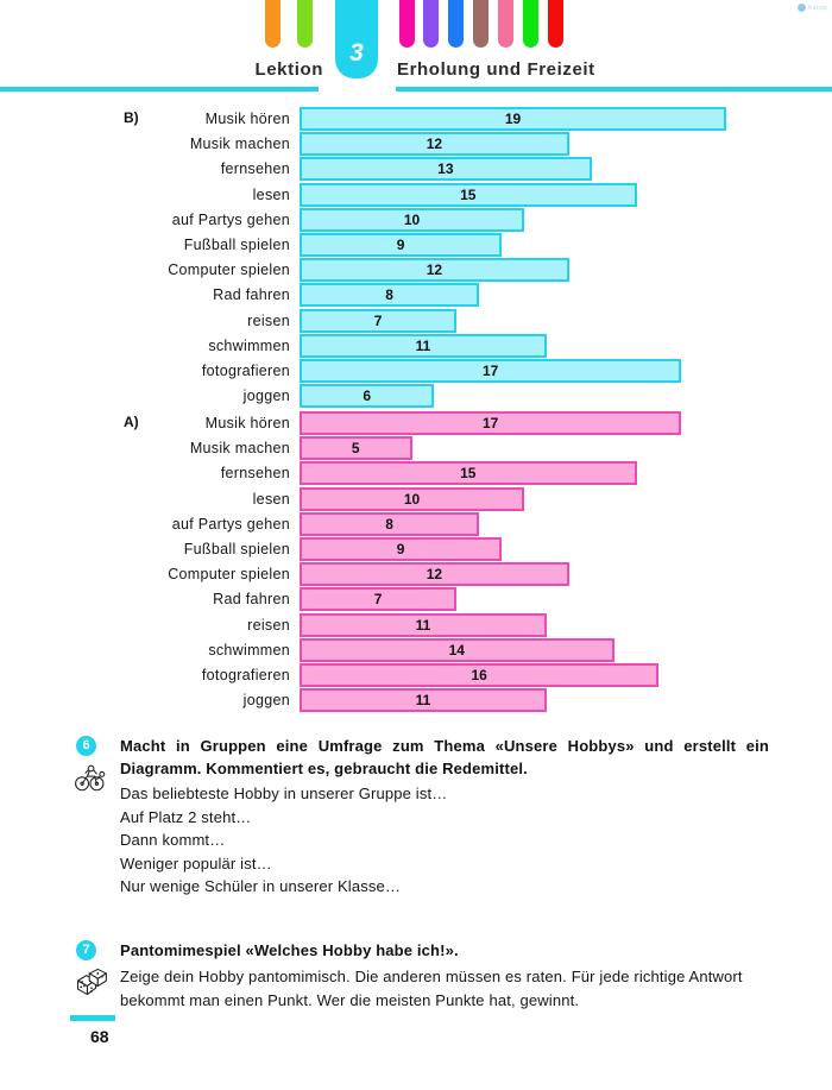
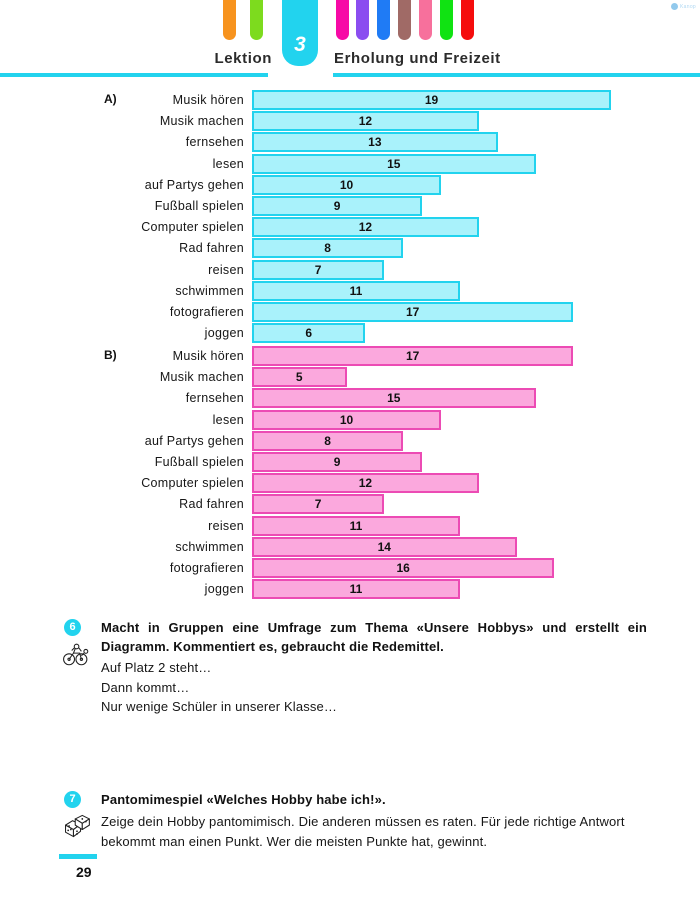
  3
  Lektion
  Erholung und Freizeit
- B)
+ A)
  Musik hören
  19
  Musik machen
  12
  fernsehen
  13
  lesen
  15
  auf Partys gehen
  10
  Fußball spielen
  9
  Computer spielen
  12
  Rad fahren
  8
  reisen
  7
  schwimmen
  11
  fotografieren
  17
  joggen
  6
- A)
+ B)
  Musik hören
  17
  Musik machen
  5
  fernsehen
  15
  lesen
  10
  auf Partys gehen
  8
  Fußball spielen
  9
  Computer spielen
  12
  Rad fahren
  7
  reisen
  11
  schwimmen
  14
  fotografieren
  16
  joggen
  11
  6
  Macht in Gruppen eine Umfrage zum Thema «Unsere Hobbys» und erstellt ein Diagramm. Kommentiert es, gebraucht die Redemittel.
- Das beliebteste Hobby in unserer Gruppe ist…
  Auf Platz 2 steht…
  Dann kommt…
- Weniger populär ist…
  Nur wenige Schüler in unserer Klasse…
  7
  Pantomimespiel «Welches Hobby habe ich!».
  Zeige dein Hobby pantomimisch. Die anderen müssen es raten. Für jede richtige Antwort bekommt man einen Punkt. Wer die meisten Punkte hat, gewinnt.
- 68
+ 29
